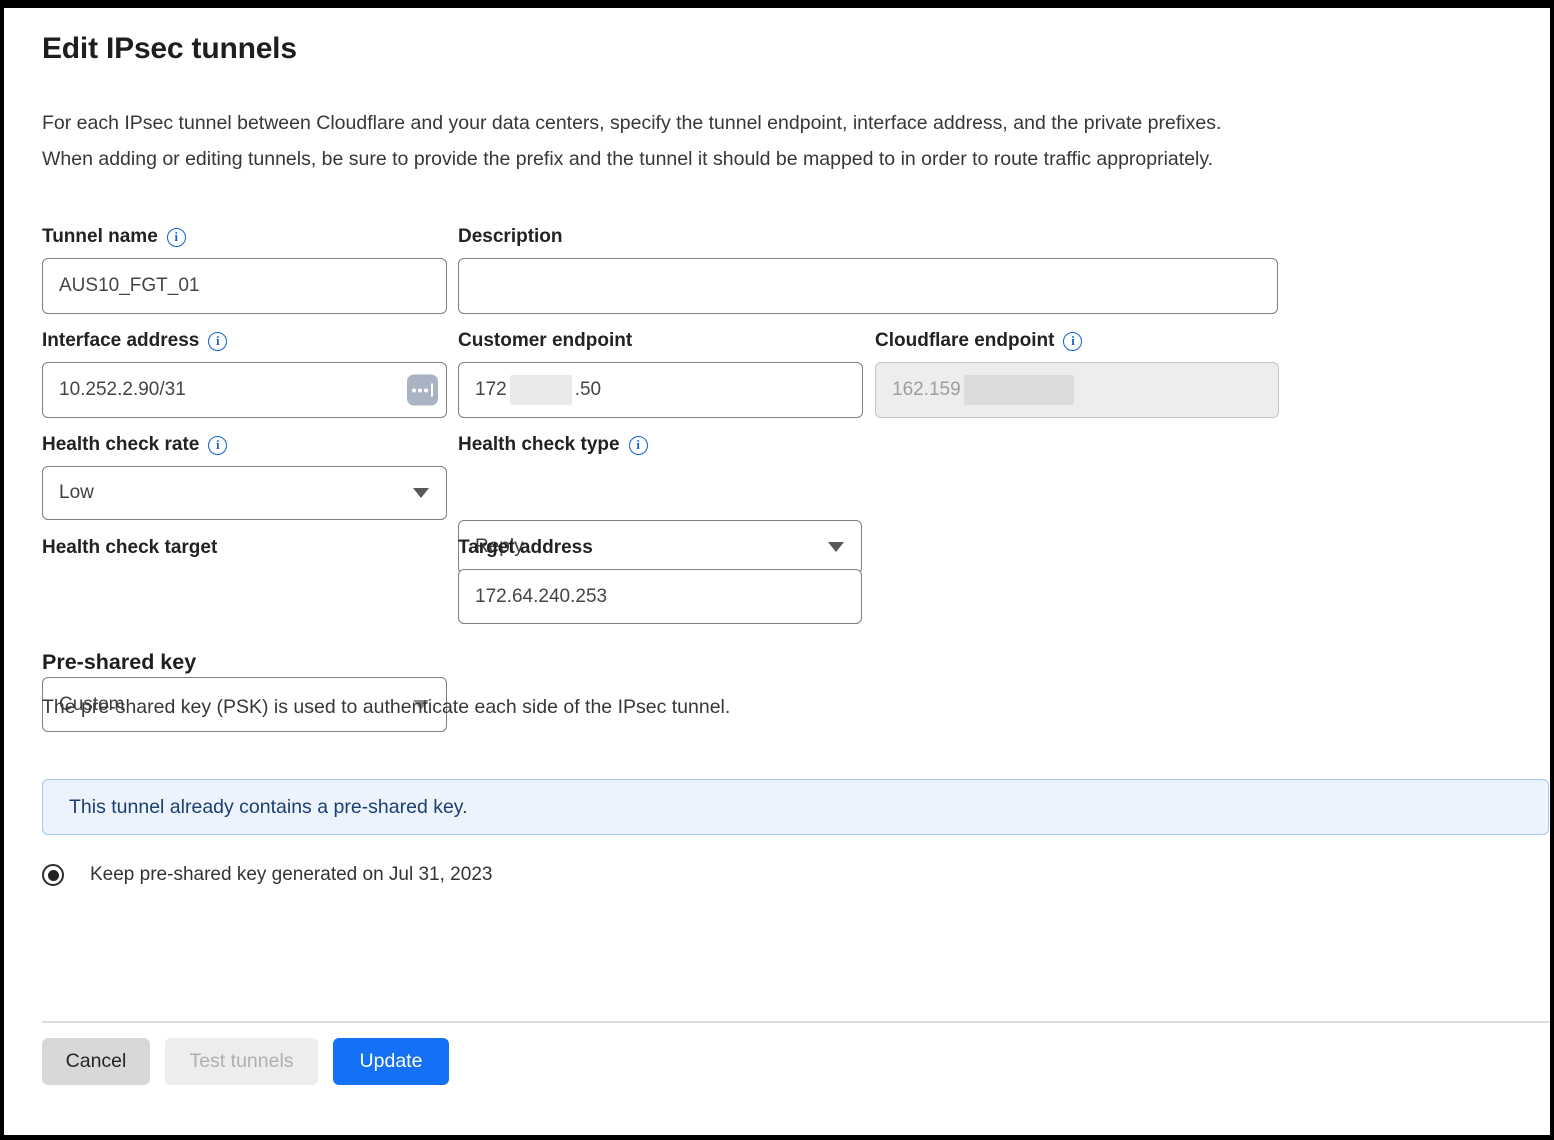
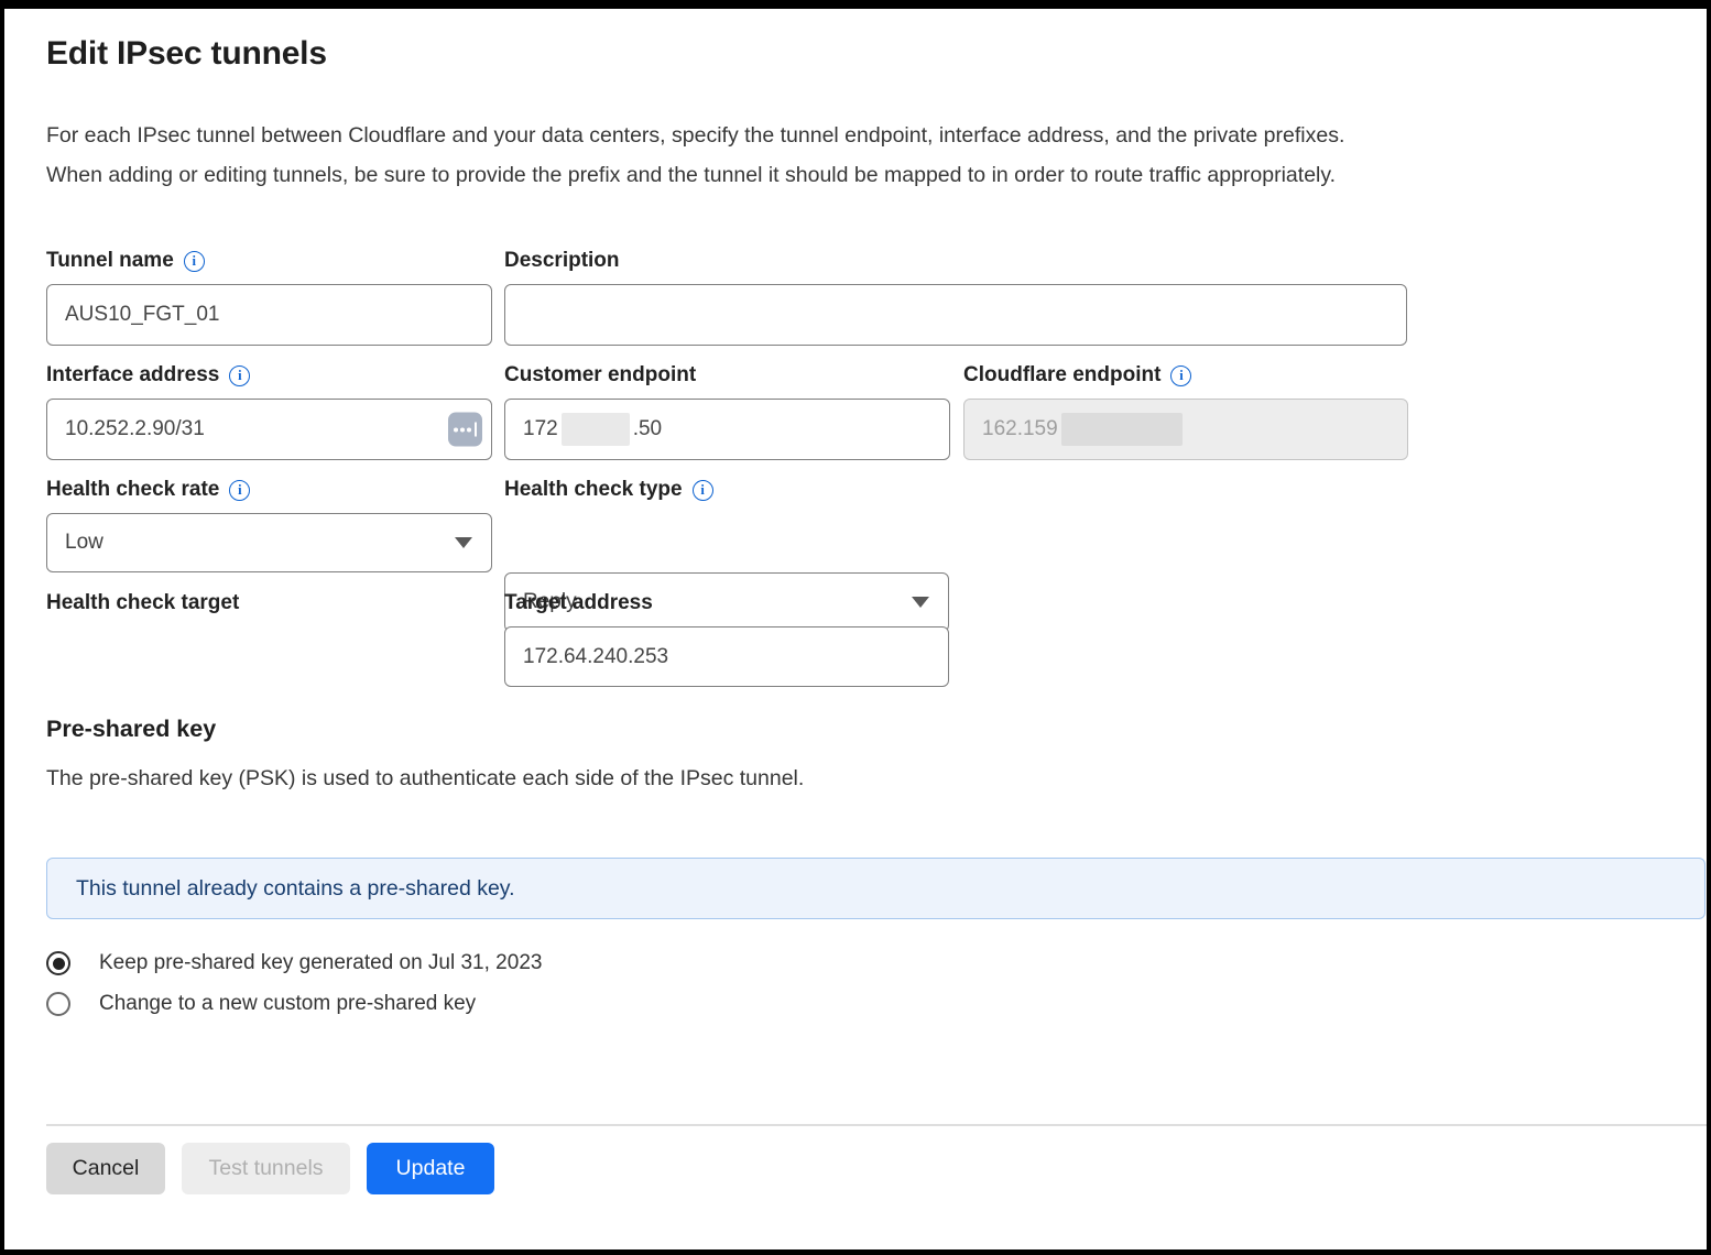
  Edit IPsec tunnels
  For each IPsec tunnel between Cloudflare and your data centers, specify the tunnel endpoint, interface address, and the private prefixes.
  When adding or editing tunnels, be sure to provide the prefix and the tunnel it should be mapped to in order to route traffic appropriately.
  Tunnel name
  i
  Description
  AUS10_FGT_01
  Interface address
  i
  Customer endpoint
  Cloudflare endpoint
  i
  10.252.2.90/31
  172
  .50
  162.159
  Health check rate
  i
  Health check type
  i
  Low
  Reply
  Health check target
  Target address
- Custom
  172.64.240.253
  Pre-shared key
  The pre-shared key (PSK) is used to authenticate each side of the IPsec tunnel.
  This tunnel already contains a pre-shared key.
  Keep pre-shared key generated on Jul 31, 2023
+ Change to a new custom pre-shared key
  Cancel
  Test tunnels
  Update
